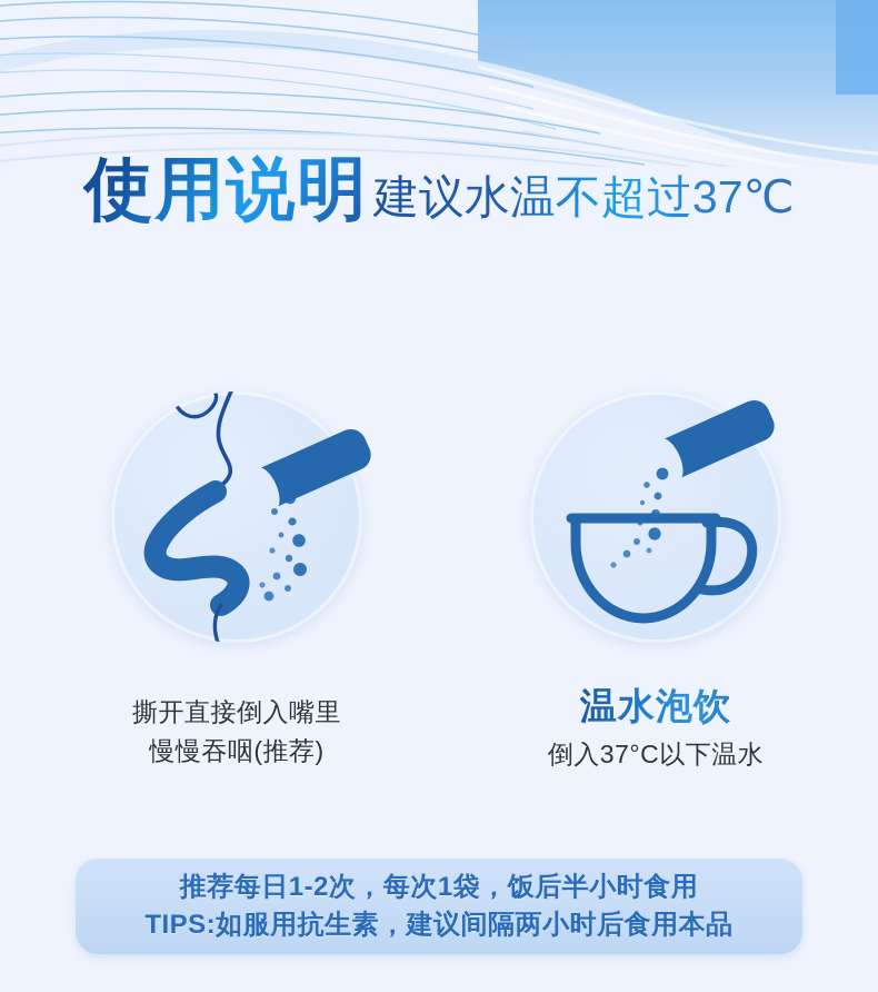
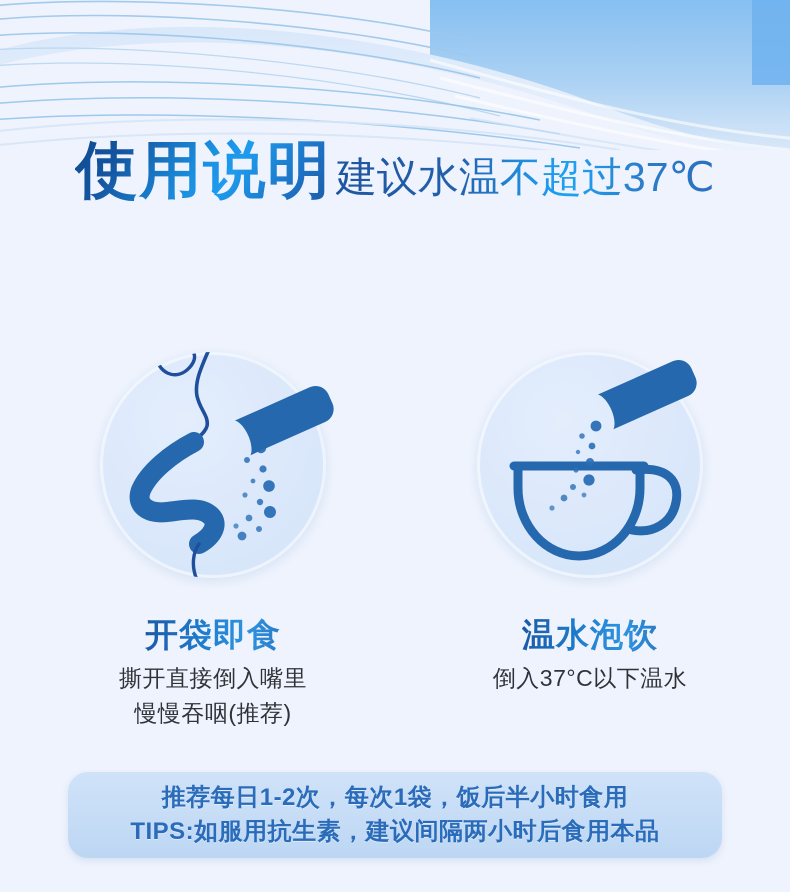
  使用说明 建议水温不超过37℃
+ 开袋即食
  撕开直接倒入嘴里
  慢慢吞咽(推荐)
  温水泡饮
  倒入37°C以下温水
  推荐每日1-2次，每次1袋，饭后半小时食用
  TIPS:如服用抗生素，建议间隔两小时后食用本品
